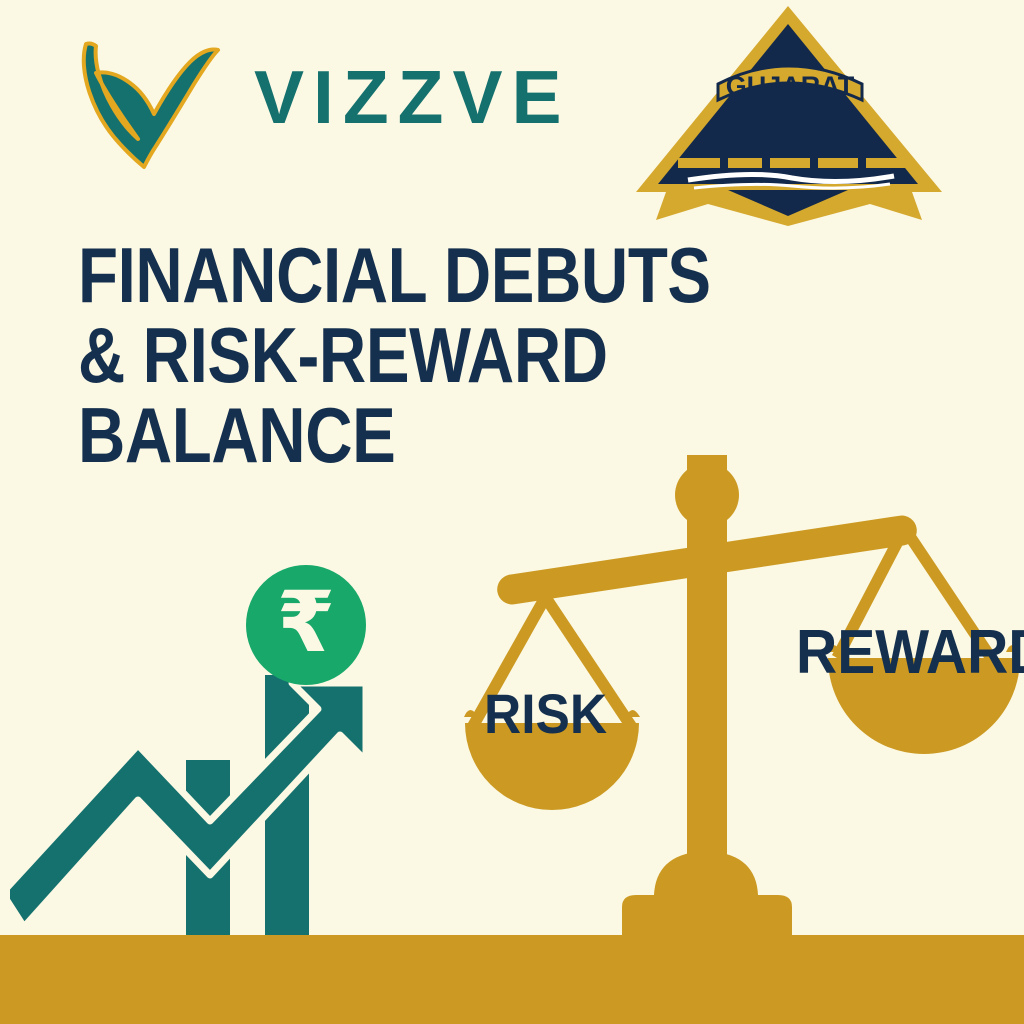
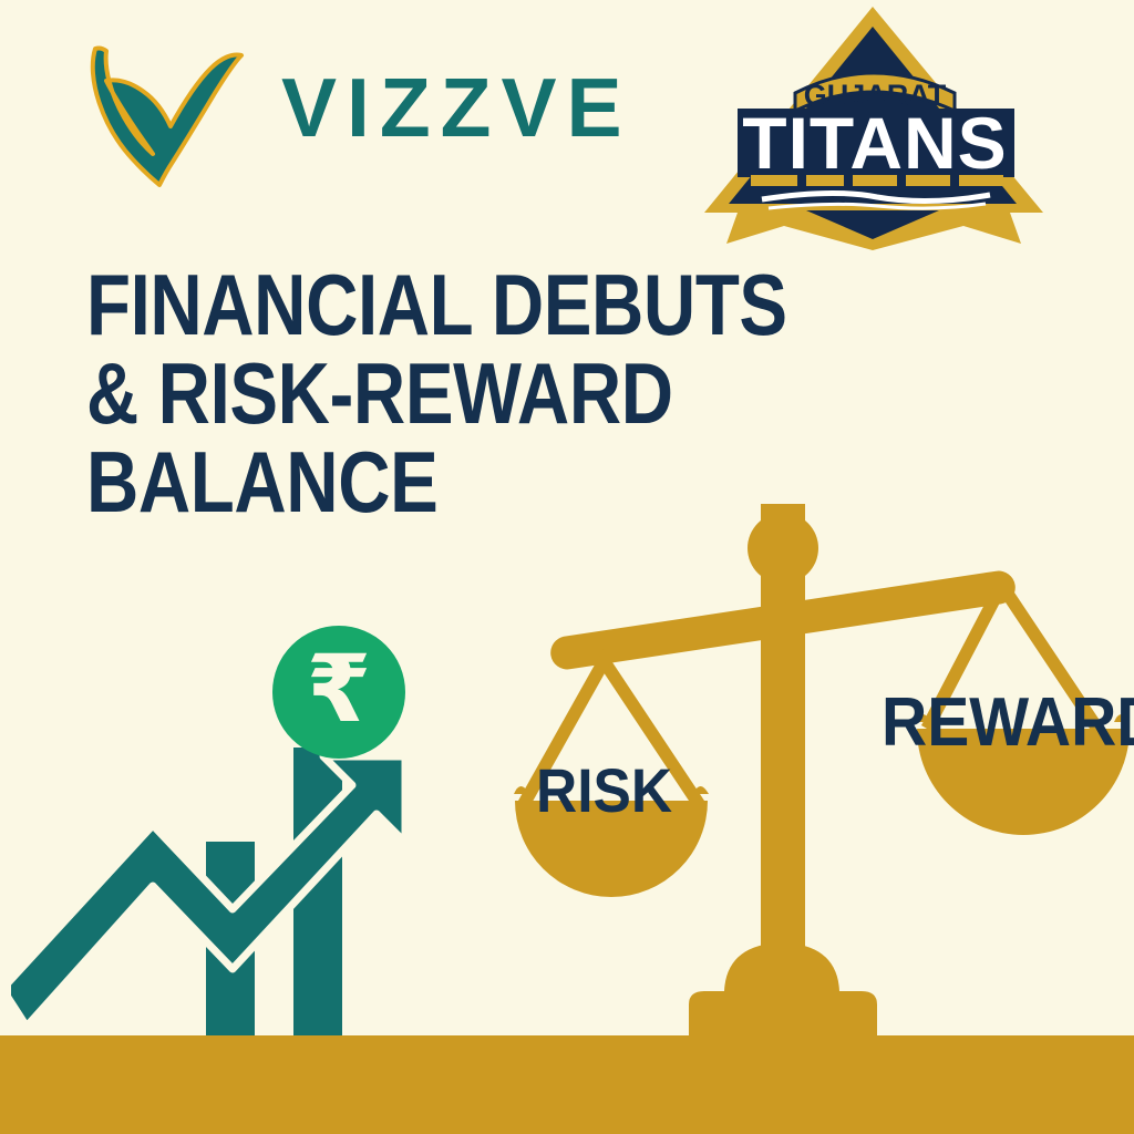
  VIZZVE
  GUJARAT
+ TITANS
  FINANCIAL DEBUTS
  & RISK-REWARD
  BALANCE
  ₹
  RISK
  REWAR
